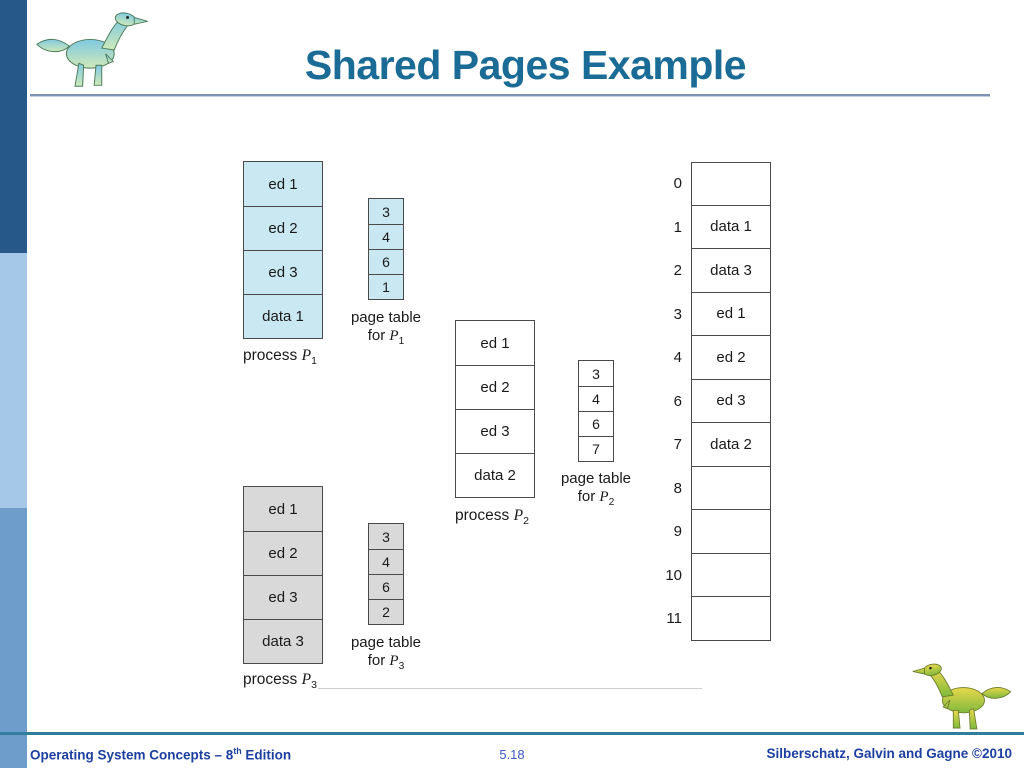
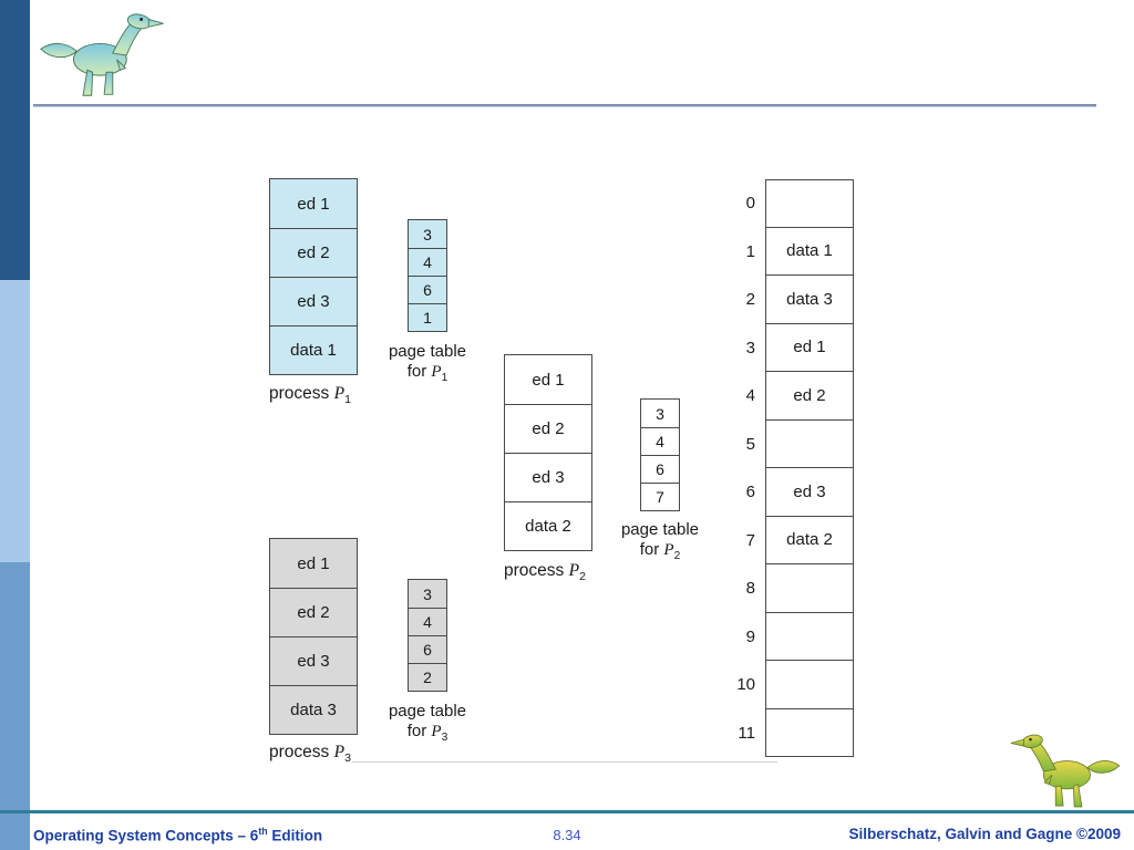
- Shared Pages Example
  ed 1
  ed 2
  ed 3
  data 1
  process P1
  3
  4
  6
  1
  page table
  for P1
  ed 1
  ed 2
  ed 3
  data 2
  process P2
  3
  4
  6
  7
  page table
  for P2
  ed 1
  ed 2
  ed 3
  data 3
  process P3
  3
  4
  6
  2
  page table
  for P3
  0
  1
  data 1
  2
  data 3
  3
  ed 1
  4
  ed 2
+ 5
  6
  ed 3
  7
  data 2
  8
  9
  10
  11
- Operating System Concepts – 8th Edition
+ Operating System Concepts – 6th Edition
- 5.18
+ 8.34
- Silberschatz, Galvin and Gagne ©2010
+ Silberschatz, Galvin and Gagne ©2009
